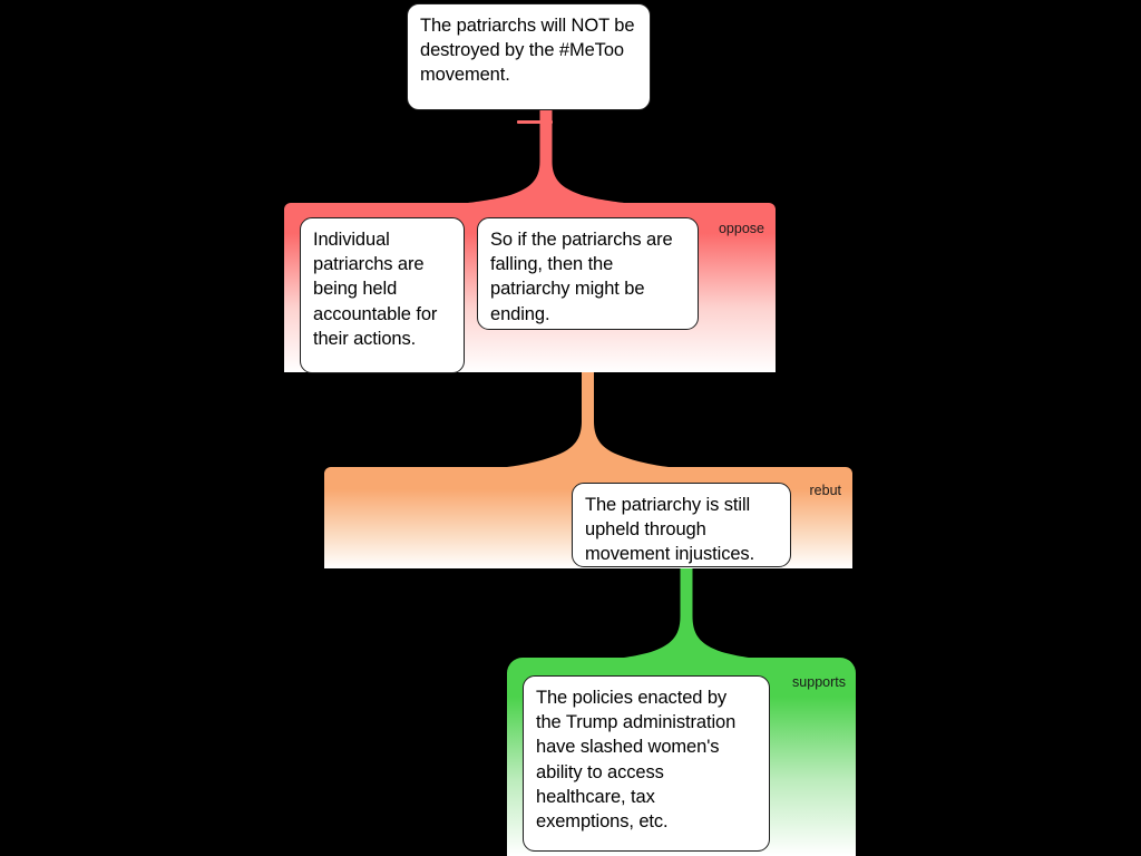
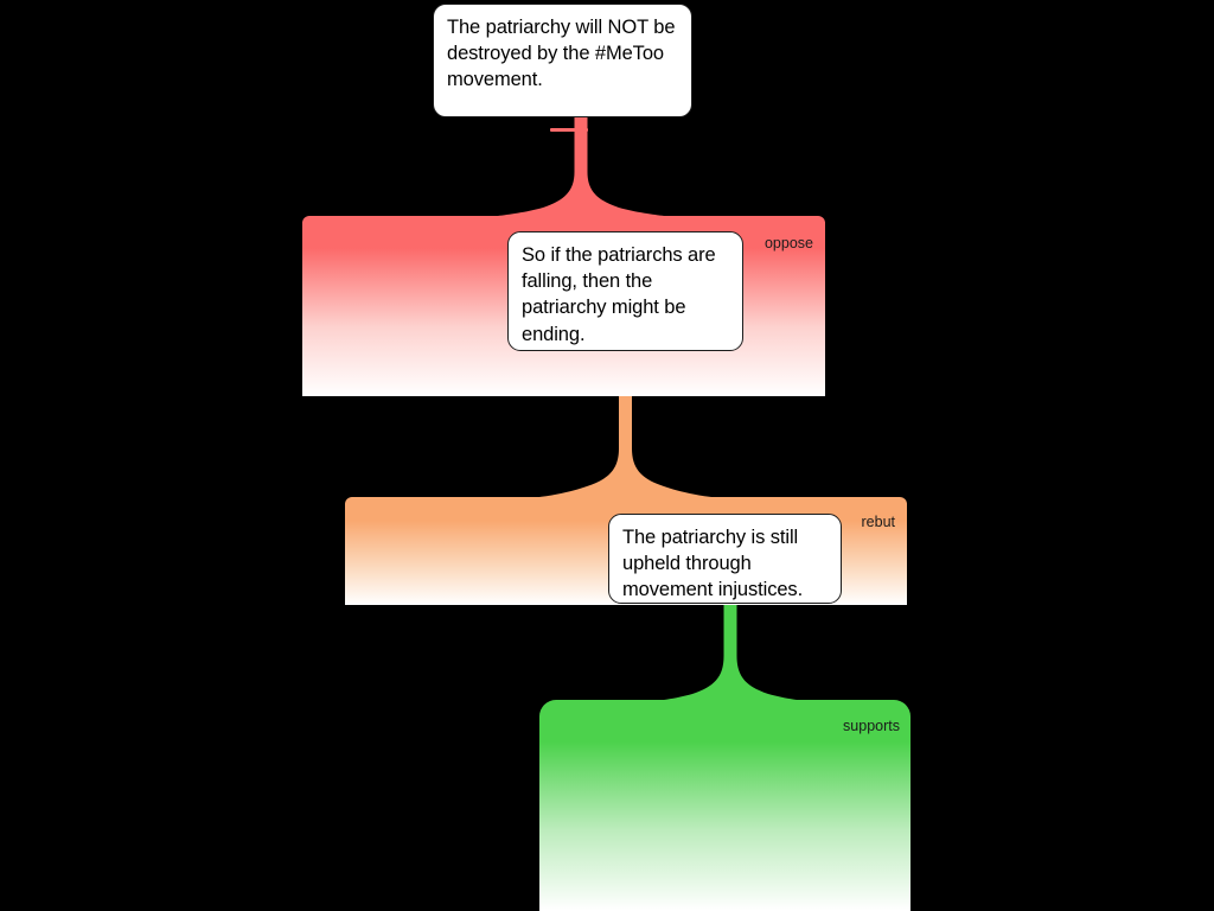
  oppose
  rebut
  supports
- The patriarchs will NOT be destroyed by the #MeToo movement.
+ The patriarchy will NOT be destroyed by the #MeToo movement.
- Individual patriarchs are being held accountable for their actions.
  So if the patriarchs are falling, then the patriarchy might be ending.
  The patriarchy is still upheld through movement injustices.
- The policies enacted by the Trump administration have slashed women's ability to access healthcare, tax exemptions, etc.
